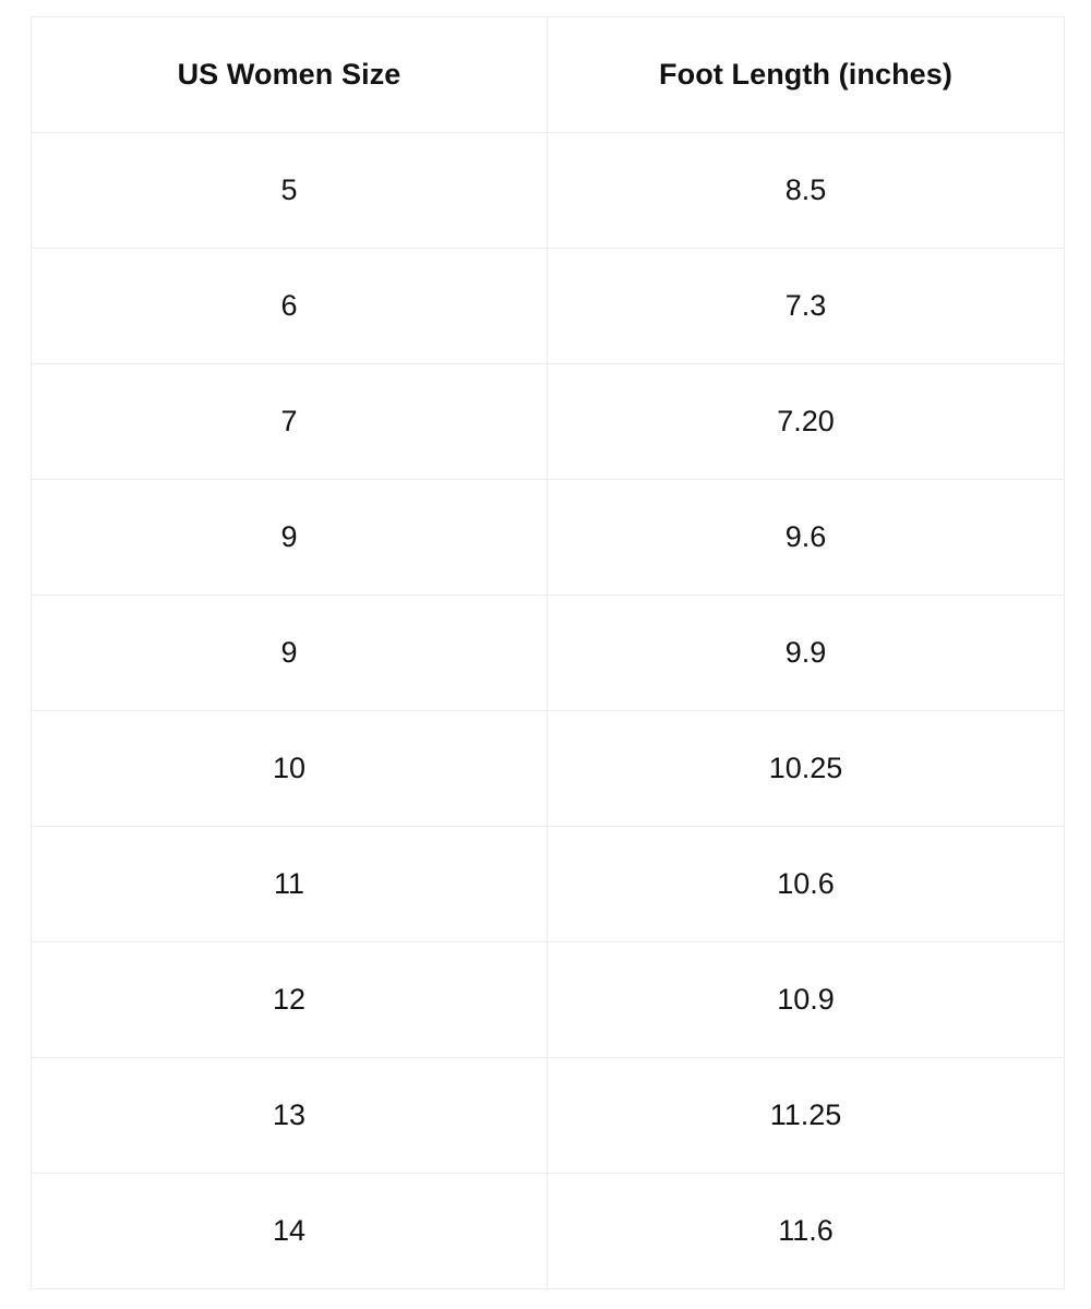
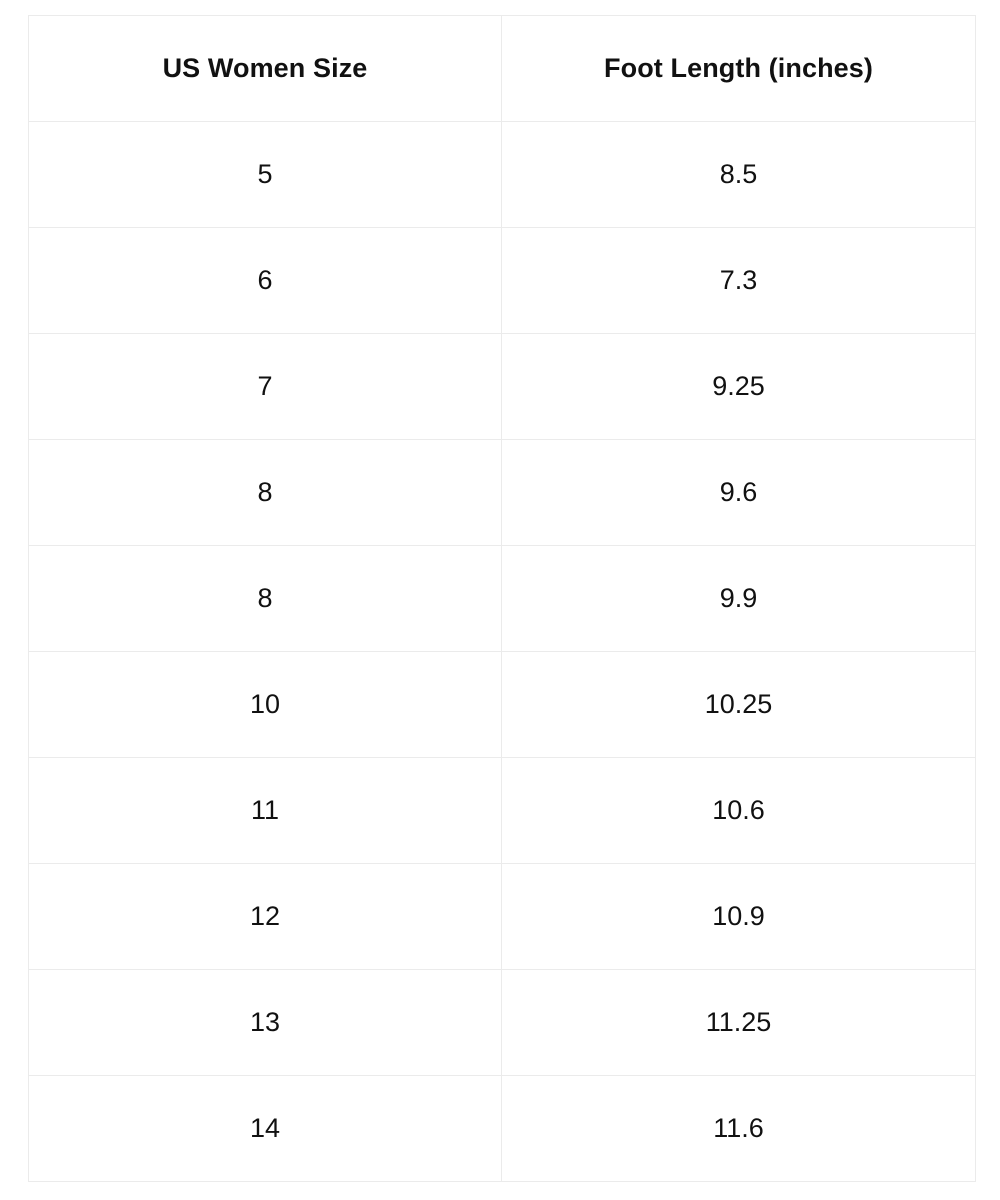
  US Women Size	Foot Length (inches)
  5	8.5
  6	7.3
- 7	7.20
+ 7	9.25
- 9	9.6
+ 8	9.6
- 9	9.9
+ 8	9.9
  10	10.25
  11	10.6
  12	10.9
  13	11.25
  14	11.6
